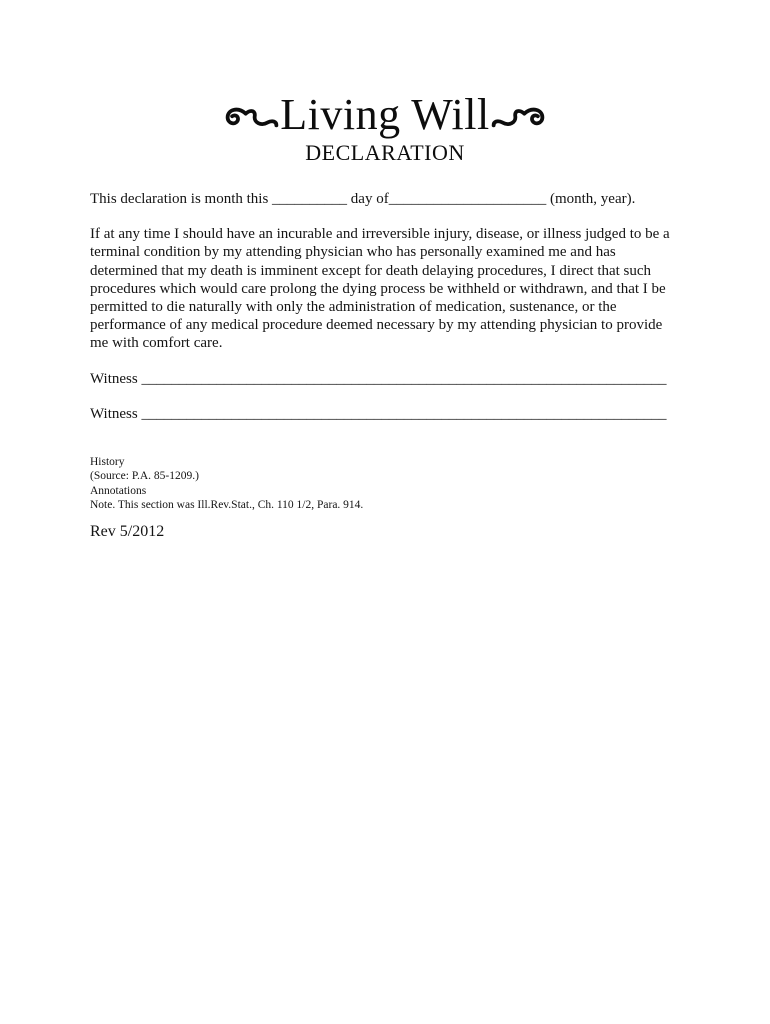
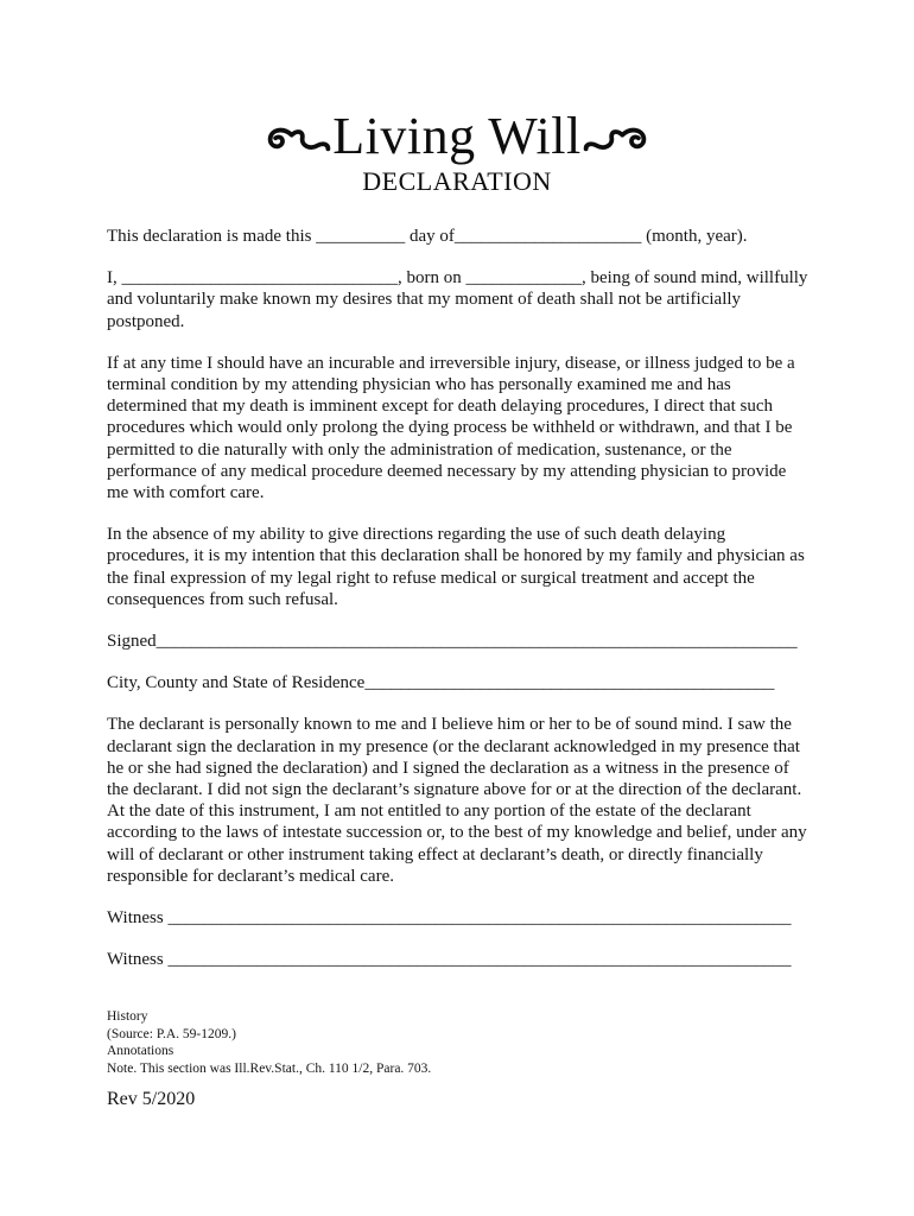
  Living Will
  DECLARATION
- This declaration is month this __________ day of_____________________ (month, year).
+ This declaration is made this __________ day of_____________________ (month, year).
+ I, _______________________________, born on _____________, being of sound mind, willfully and voluntarily make known my desires that my moment of death shall not be artificially postponed.
- If at any time I should have an incurable and irreversible injury, disease, or illness judged to be a terminal condition by my attending physician who has personally examined me and has determined that my death is imminent except for death delaying procedures, I direct that such procedures which would care prolong the dying process be withheld or withdrawn, and that I be permitted to die naturally with only the administration of medication, sustenance, or the performance of any medical procedure deemed necessary by my attending physician to provide me with comfort care.
+ If at any time I should have an incurable and irreversible injury, disease, or illness judged to be a terminal condition by my attending physician who has personally examined me and has determined that my death is imminent except for death delaying procedures, I direct that such procedures which would only prolong the dying process be withheld or withdrawn, and that I be permitted to die naturally with only the administration of medication, sustenance, or the performance of any medical procedure deemed necessary by my attending physician to provide me with comfort care.
+ In the absence of my ability to give directions regarding the use of such death delaying procedures, it is my intention that this declaration shall be honored by my family and physician as the final expression of my legal right to refuse medical or surgical treatment and accept the consequences from such refusal.
+ Signed________________________________________________________________________
+ City, County and State of Residence______________________________________________
+ The declarant is personally known to me and I believe him or her to be of sound mind. I saw the declarant sign the declaration in my presence (or the declarant acknowledged in my presence that he or she had signed the declaration) and I signed the declaration as a witness in the presence of the declarant. I did not sign the declarant’s signature above for or at the direction of the declarant. At the date of this instrument, I am not entitled to any portion of the estate of the declarant according to the laws of intestate succession or, to the best of my knowledge and belief, under any will of declarant or other instrument taking effect at declarant’s death, or directly financially responsible for declarant’s medical care.
  Witness ______________________________________________________________________
  Witness ______________________________________________________________________
  History
- (Source: P.A. 85-1209.)
+ (Source: P.A. 59-1209.)
  Annotations
- Note. This section was Ill.Rev.Stat., Ch. 110 1/2, Para. 914.
+ Note. This section was Ill.Rev.Stat., Ch. 110 1/2, Para. 703.
- Rev 5/2012
+ Rev 5/2020
